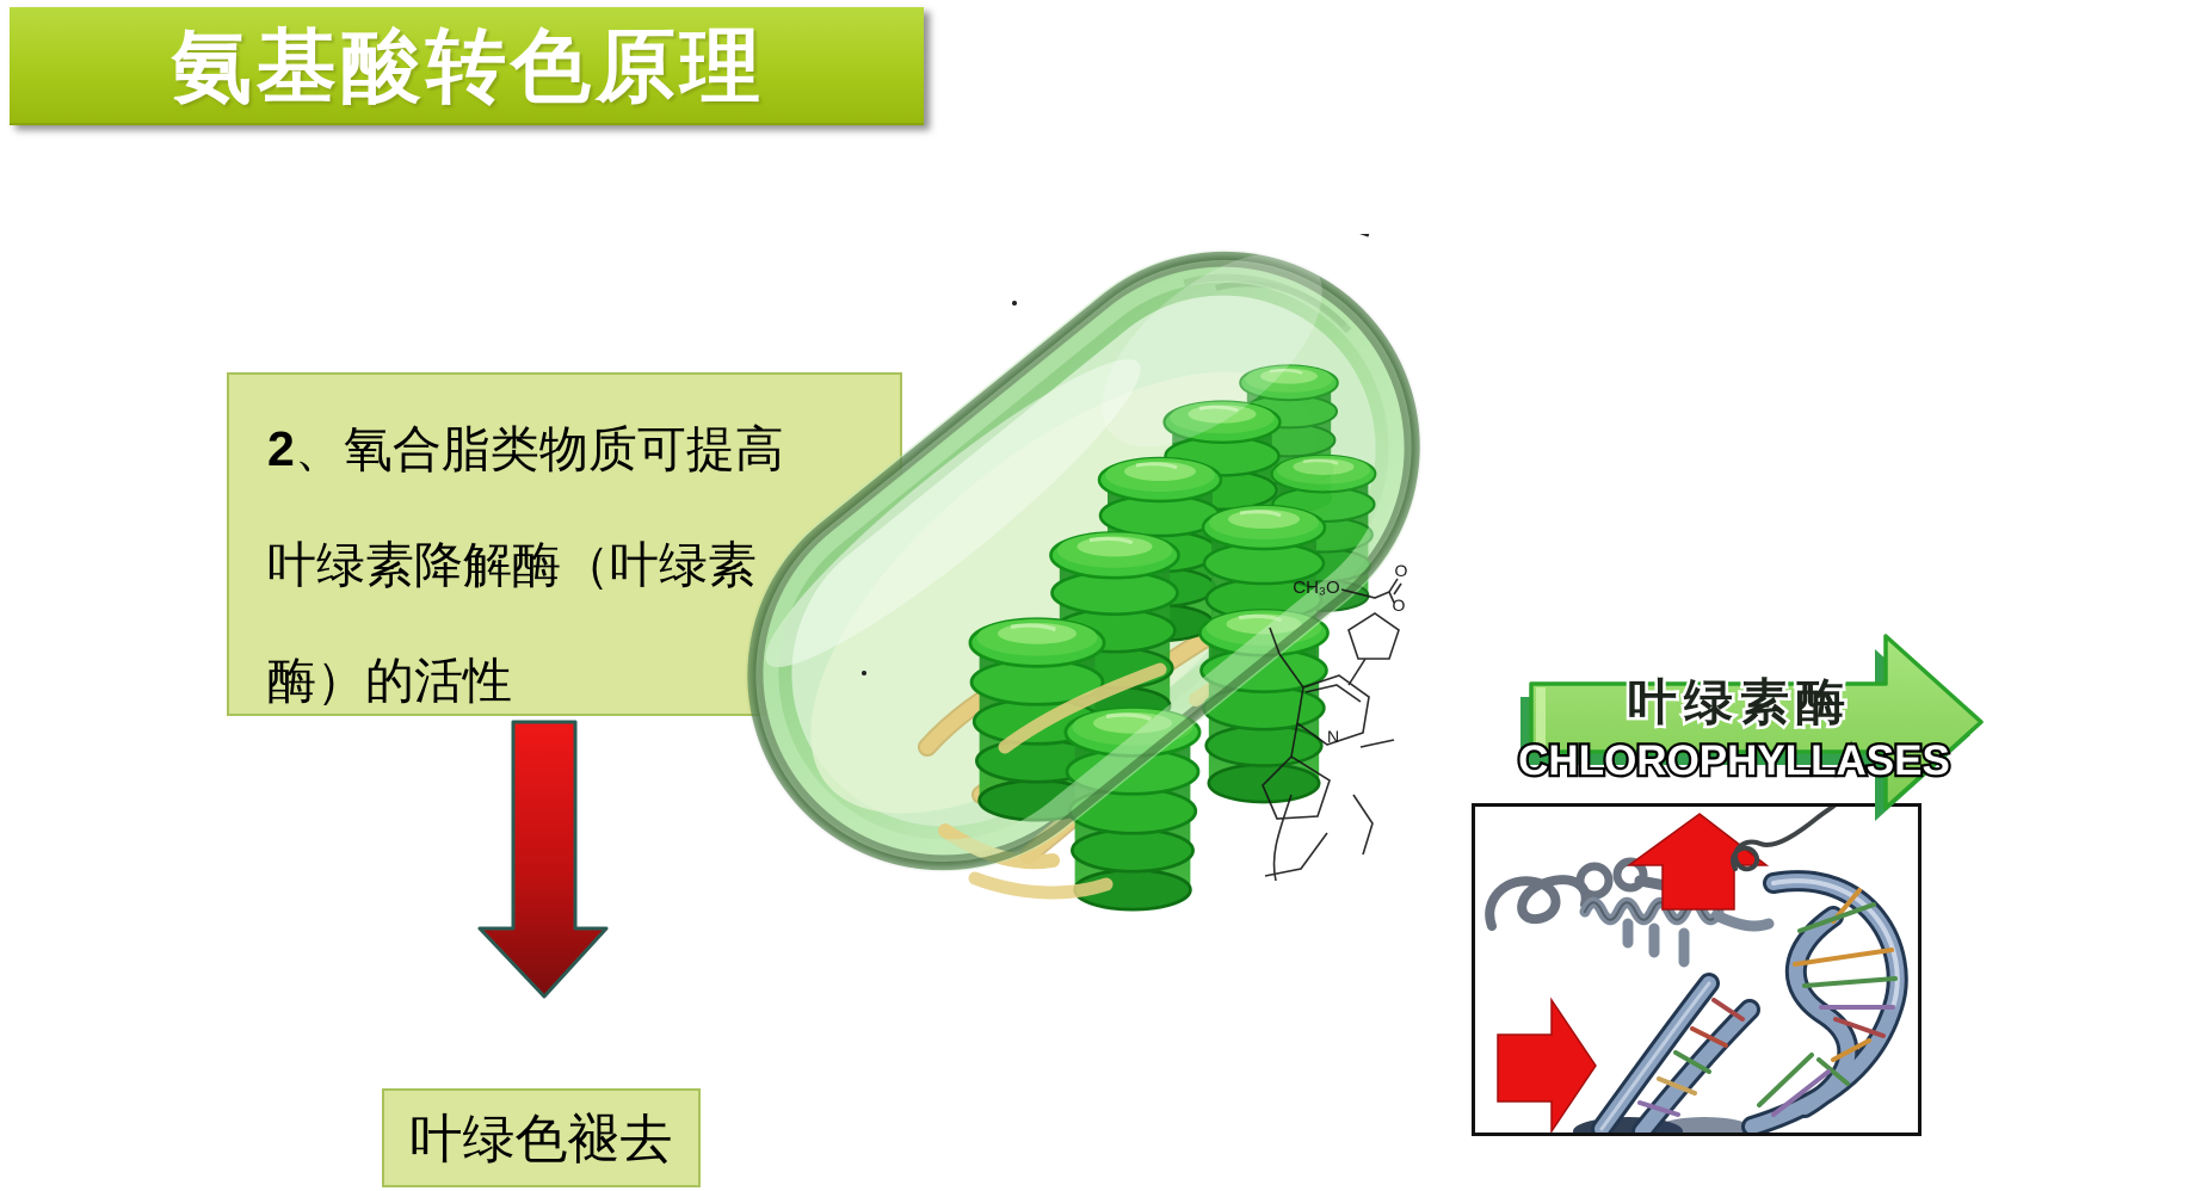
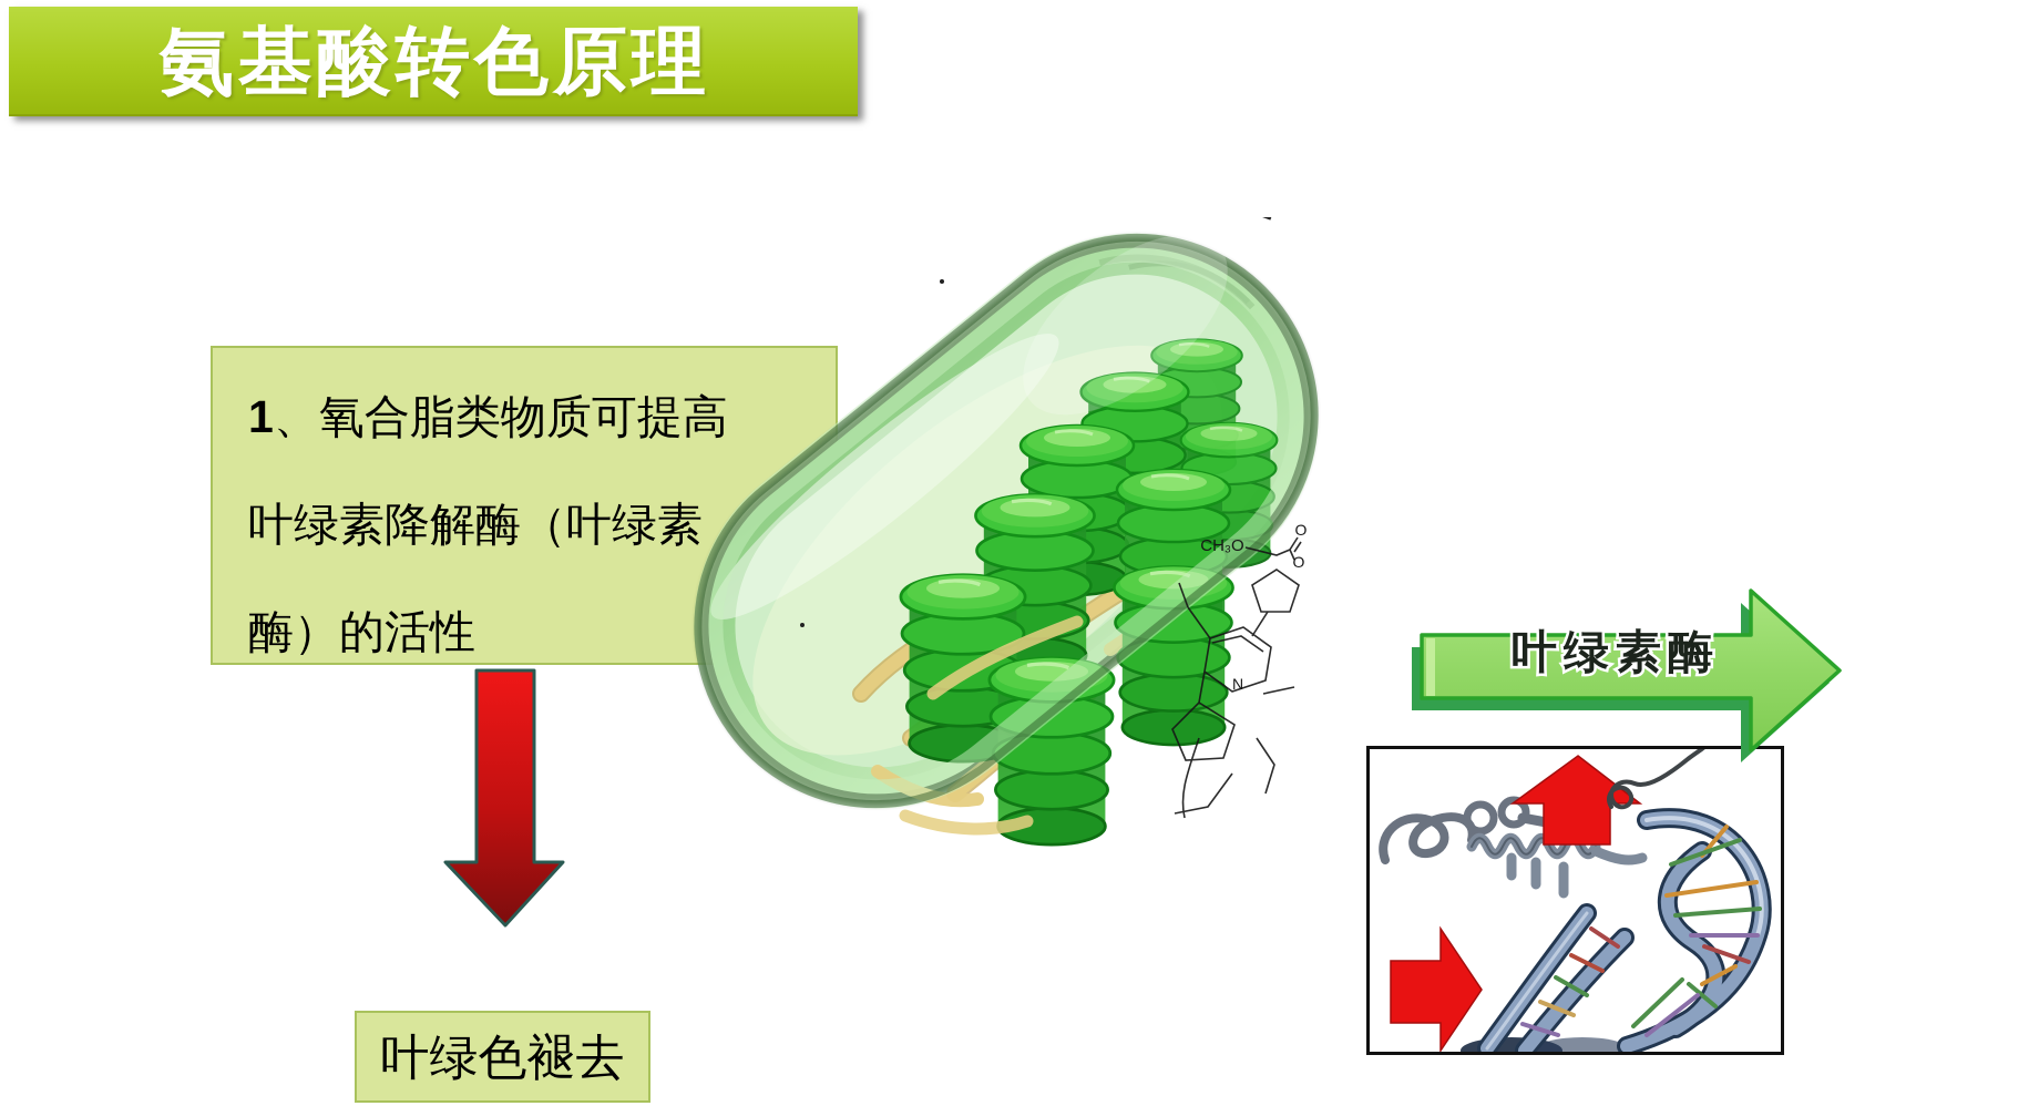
  氨基酸转色原理
- 2、氧合脂类物质可提高
+ 1、氧合脂类物质可提高
  叶绿素降解酶（叶绿素
  酶）的活性
  叶绿色褪去
  CH₃O
  O
  O
  N
  叶绿素酶
- CHLOROPHYLLASES
